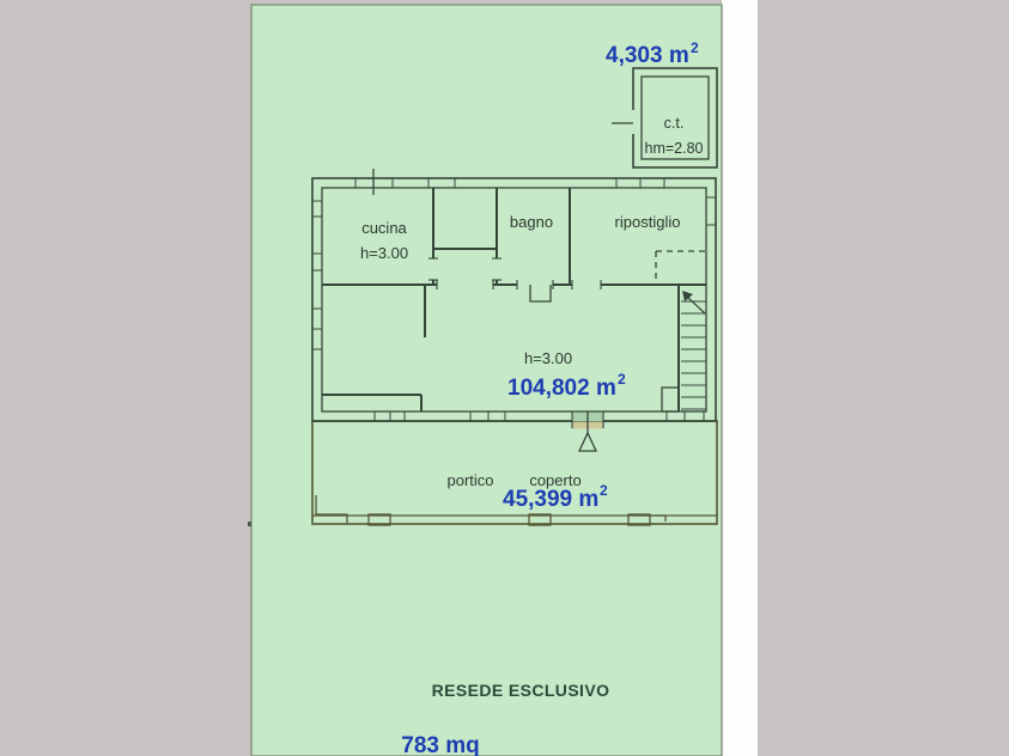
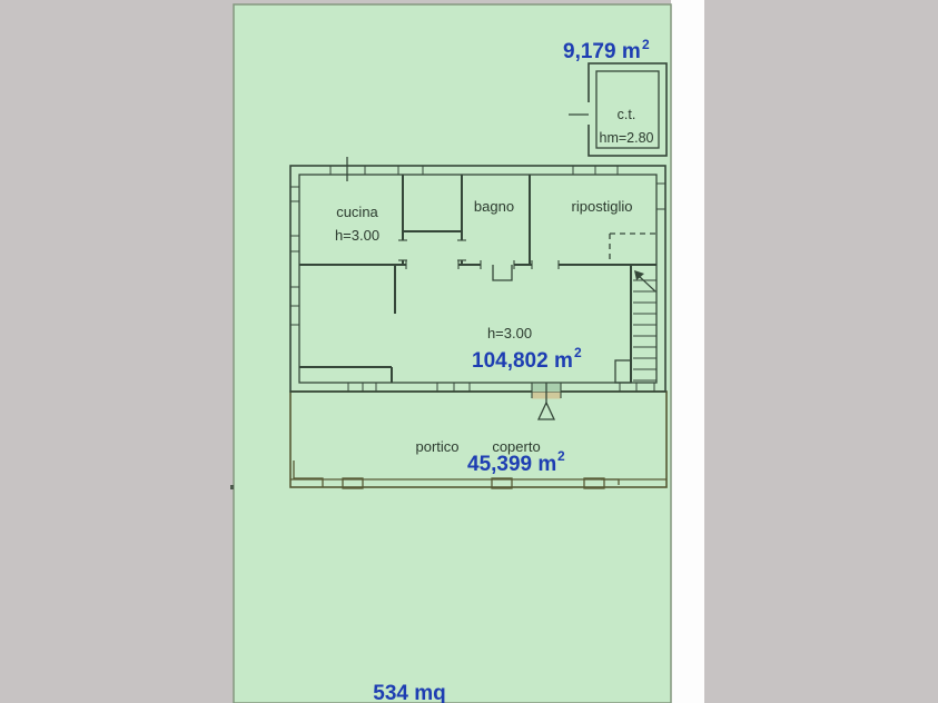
- 4,303 m
+ 9,179 m
  2
  c.t.
  hm=2.80
  cucina
  h=3.00
  bagno
  ripostiglio
  h=3.00
  104,802 m
  2
  portico
  coperto
  45,399 m
  2
- RESEDE ESCLUSIVO
- 783 mq
+ 534 mq
